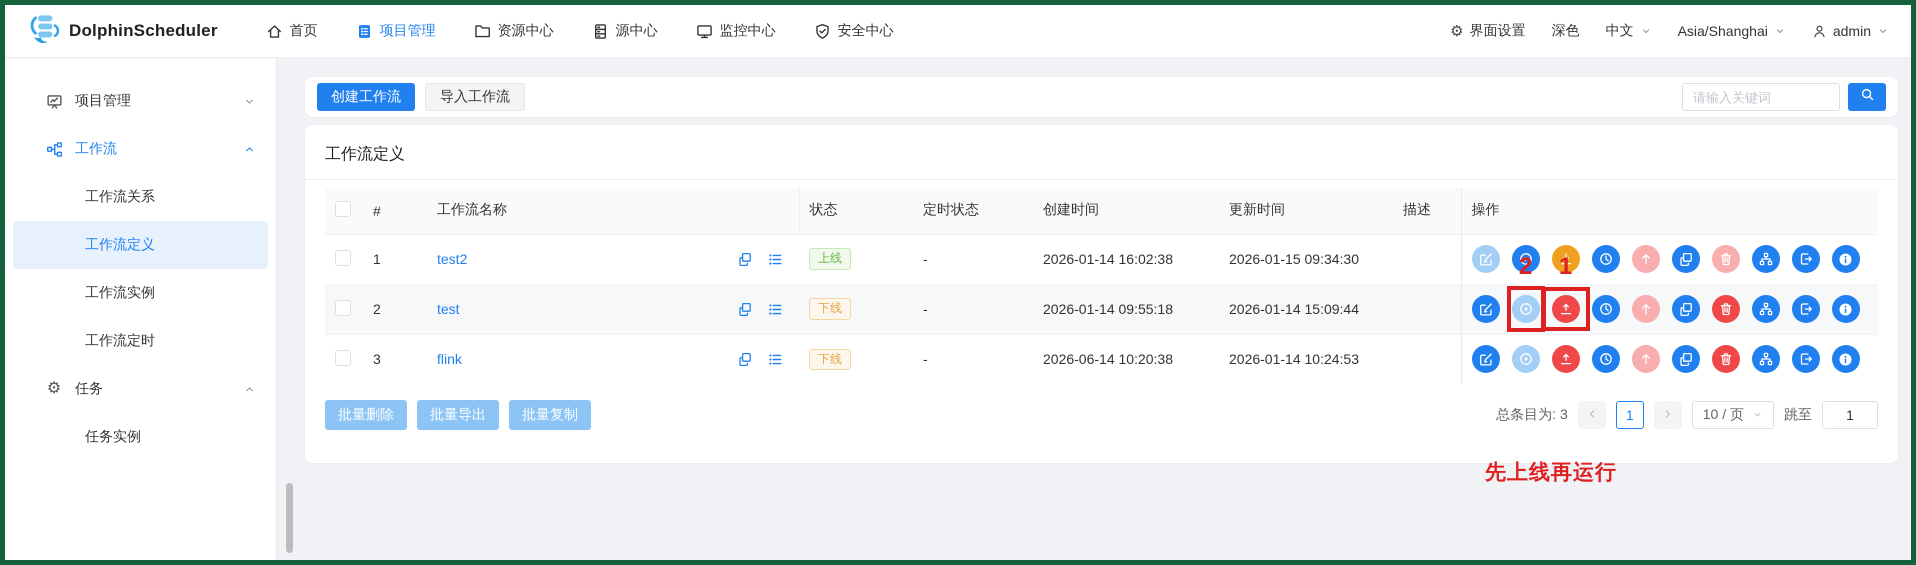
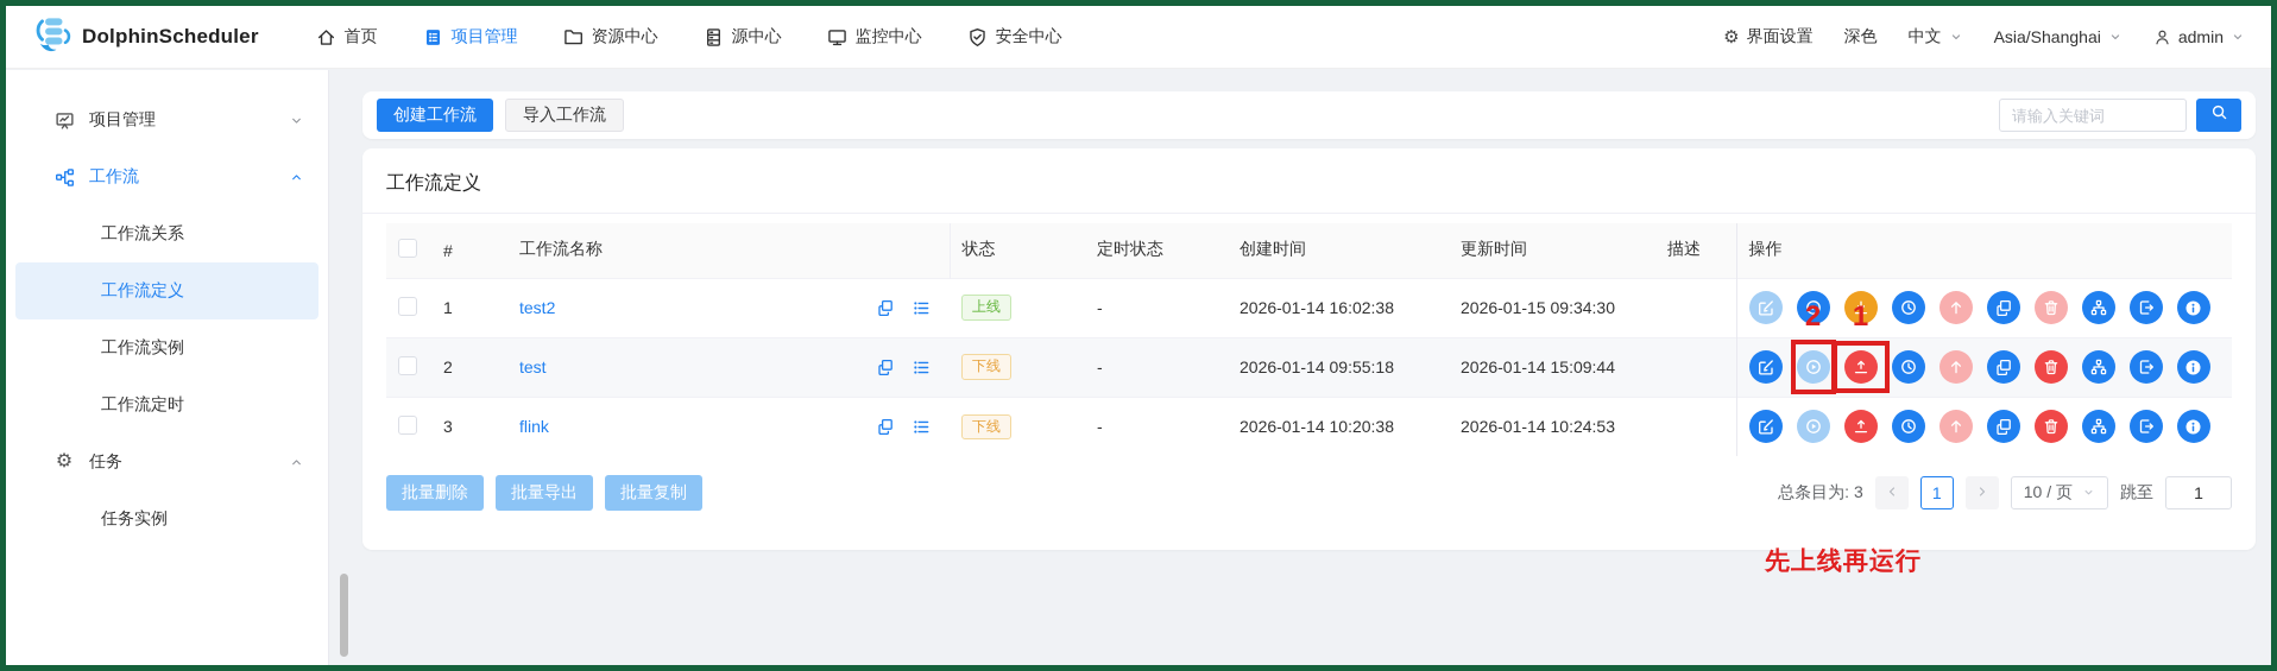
  DolphinScheduler
  首页
  项目管理
  资源中心
  源中心
  监控中心
  安全中心
  ⚙
  界面设置
  深色
  中文
  Asia/Shanghai
  admin
  项目管理
  工作流
  工作流关系
  工作流定义
  工作流实例
  工作流定时
  ⚙
  任务
  任务实例
  创建工作流
  导入工作流
  请输入关键词
  工作流定义
  	#	工作流名称	状态	定时状态	创建时间	更新时间	描述	操作
  	1	test2	上线	-	2026-01-14 16:02:38	2026-01-15 09:34:30
  	2	test	下线	-	2026-01-14 09:55:18	2026-01-14 15:09:44		2 1
- 	3	flink	下线	-	2026-06-14 10:20:38	2026-01-14 10:24:53
+ 	3	flink	下线	-	2026-01-14 10:20:38	2026-01-14 10:24:53
  批量删除
  批量导出
  批量复制
  总条目为: 3
  1
  10 / 页
  跳至
  1
  先上线再运行
